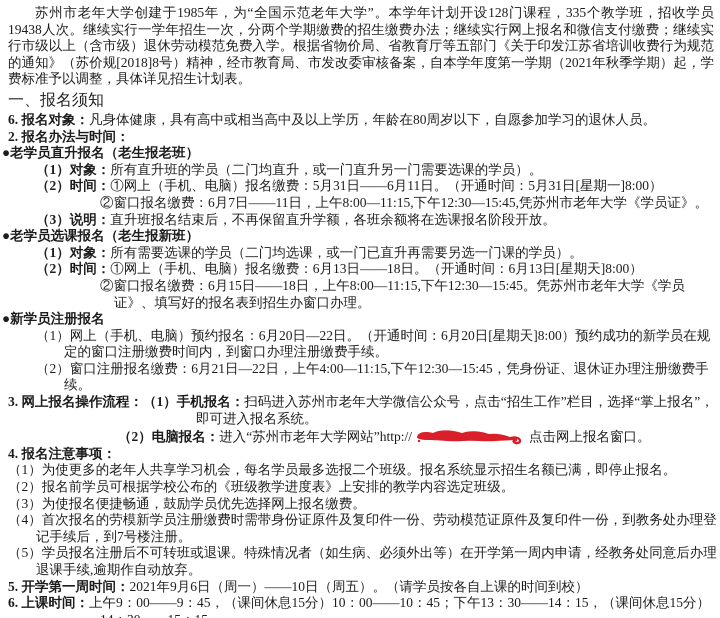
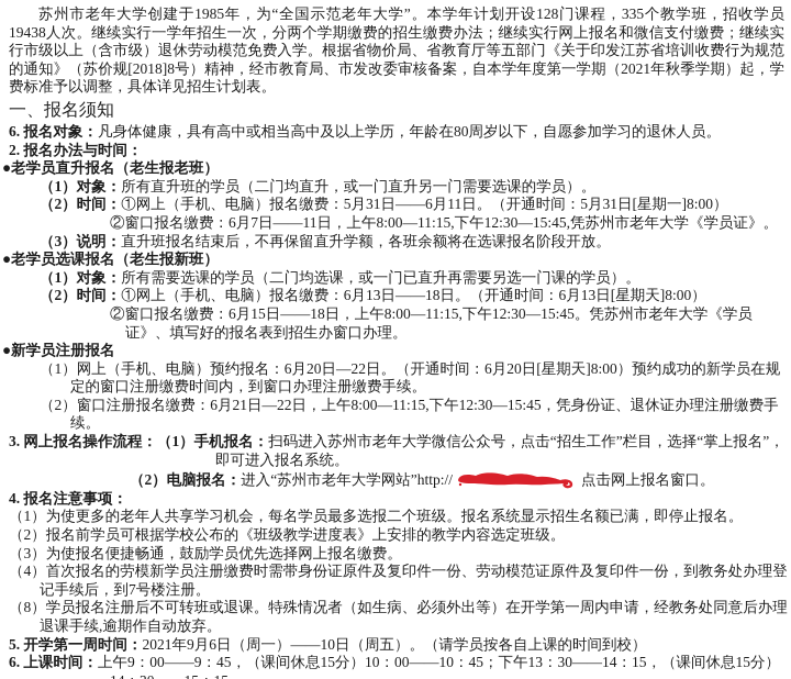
  苏州市老年大学创建于1985年，为“全国示范老年大学”。本学年计划开设128门课程，335个教学班，招收学员19438人次。继续实行一学年招生一次，分两个学期缴费的招生缴费办法；继续实行网上报名和微信支付缴费；继续实行市级以上（含市级）退休劳动模范免费入学。根据省物价局、省教育厅等五部门《关于印发江苏省培训收费行为规范的通知》（苏价规[2018]8号）精神，经市教育局、市发改委审核备案，自本学年度第一学期（2021年秋季学期）起，学费标准予以调整，具体详见招生计划表。
  一、报名须知
  6. 报名对象：凡身体健康，具有高中或相当高中及以上学历，年龄在80周岁以下，自愿参加学习的退休人员。
  2. 报名办法与时间：
  ●老学员直升报名（老生报老班）
  （1）对象：所有直升班的学员（二门均直升，或一门直升另一门需要选课的学员）。
  （2）时间：①网上（手机、电脑）报名缴费：5月31日——6月11日。（开通时间：5月31日[星期一]8:00）
  ②窗口报名缴费：6月7日——11日，上午8:00—11:15,下午12:30—15:45,凭苏州市老年大学《学员证》。
  （3）说明：直升班报名结束后，不再保留直升学额，各班余额将在选课报名阶段开放。
  ●老学员选课报名（老生报新班）
  （1）对象：所有需要选课的学员（二门均选课，或一门已直升再需要另选一门课的学员）。
  （2）时间：①网上（手机、电脑）报名缴费：6月13日——18日。（开通时间：6月13日[星期天]8:00）
  ②窗口报名缴费：6月15日——18日，上午8:00—11:15,下午12:30—15:45。凭苏州市老年大学《学员证》、填写好的报名表到招生办窗口办理。
  ●新学员注册报名
  （1）网上（手机、电脑）预约报名：6月20日—22日。（开通时间：6月20日[星期天]8:00）预约成功的新学员在规定的窗口注册缴费时间内，到窗口办理注册缴费手续。
- （2）窗口注册报名缴费：6月21日—22日，上午4:00—11:15,下午12:30—15:45，凭身份证、退休证办理注册缴费手续。
+ （2）窗口注册报名缴费：6月21日—22日，上午8:00—11:15,下午12:30—15:45，凭身份证、退休证办理注册缴费手续。
  3. 网上报名操作流程：（1）手机报名：扫码进入苏州市老年大学微信公众号，点击“招生工作”栏目，选择“掌上报名”，即可进入报名系统。
  （2）电脑报名：进入“苏州市老年大学网站”http:// 点击网上报名窗口。
  4. 报名注意事项：
  （1）为使更多的老年人共享学习机会，每名学员最多选报二个班级。报名系统显示招生名额已满，即停止报名。
  （2）报名前学员可根据学校公布的《班级教学进度表》上安排的教学内容选定班级。
  （3）为使报名便捷畅通，鼓励学员优先选择网上报名缴费。
  （4）首次报名的劳模新学员注册缴费时需带身份证原件及复印件一份、劳动模范证原件及复印件一份，到教务处办理登记手续后，到7号楼注册。
- （5）学员报名注册后不可转班或退课。特殊情况者（如生病、必须外出等）在开学第一周内申请，经教务处同意后办理退课手续,逾期作自动放弃。
+ （8）学员报名注册后不可转班或退课。特殊情况者（如生病、必须外出等）在开学第一周内申请，经教务处同意后办理退课手续,逾期作自动放弃。
  5. 开学第一周时间：2021年9月6日（周一）——10日（周五）。（请学员按各自上课的时间到校）
  6. 上课时间：上午9：00——9：45，（课间休息15分）10：00——10：45；下午13：30——14：15，（课间休息15分）
